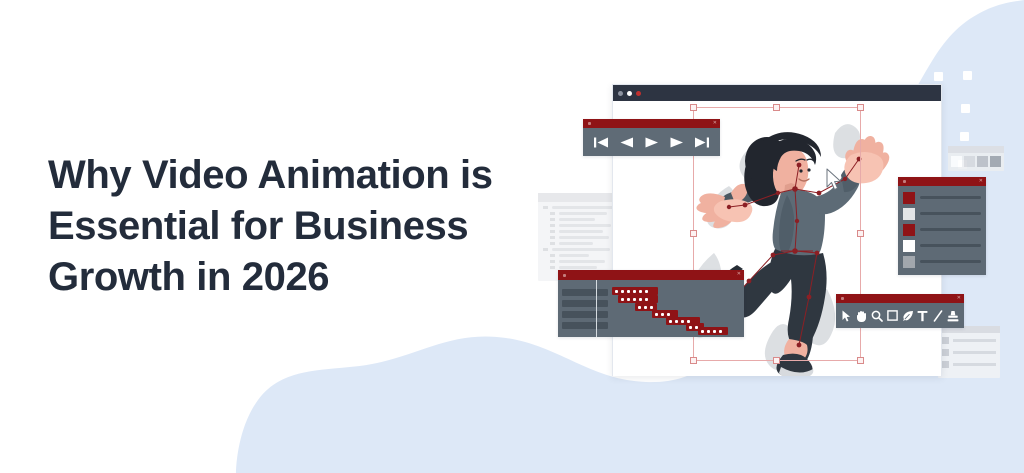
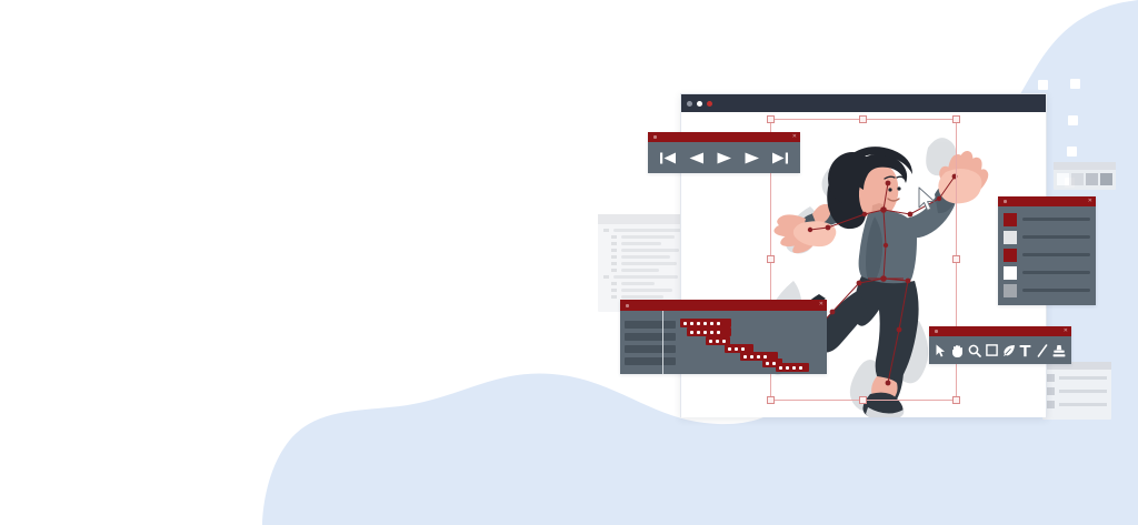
- Why Video Animation is
- Essential for Business
- Growth in 2026
